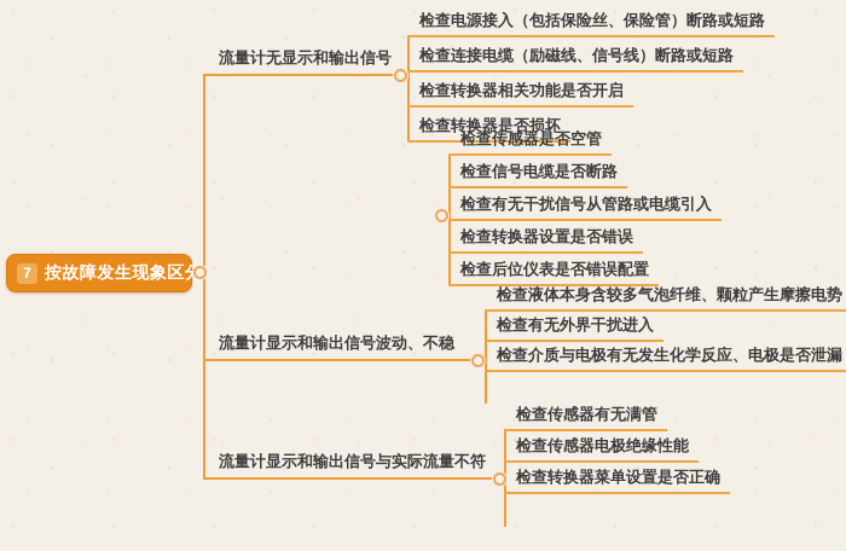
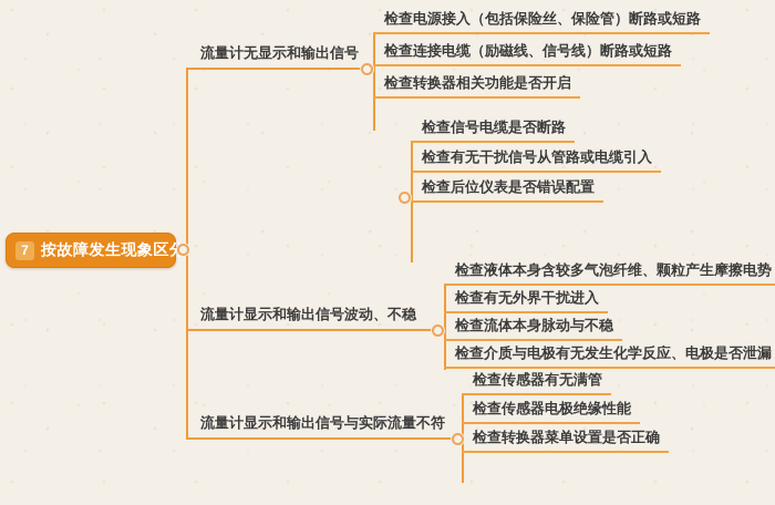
  7
  按故障发生现象区
  流量计无显示和输出信号
  流量计显示和输出信号波动、不稳
  流量计显示和输出信号与实际流量不符
  检查电源接入（包括保险丝、保险管）断路或短路
  检查连接电缆（励磁线、信号线）断路或短路
  检查转换器相关功能是否开启
- 检查转换器是否损坏
- 检查传感器是否空管
  检查信号电缆是否断路
  检查有无干扰信号从管路或电缆引入
- 检查转换器设置是否错误
  检查后位仪表是否错误配置
  检查液体本身含较多气泡纤维、颗粒产生摩擦电势
  检查有无外界干扰进入
+ 检查流体本身脉动与不稳
  检查介质与电极有无发生化学反应、电极是否泄漏
  检查传感器有无满管
  检查传感器电极绝缘性能
  检查转换器菜单设置是否正确
